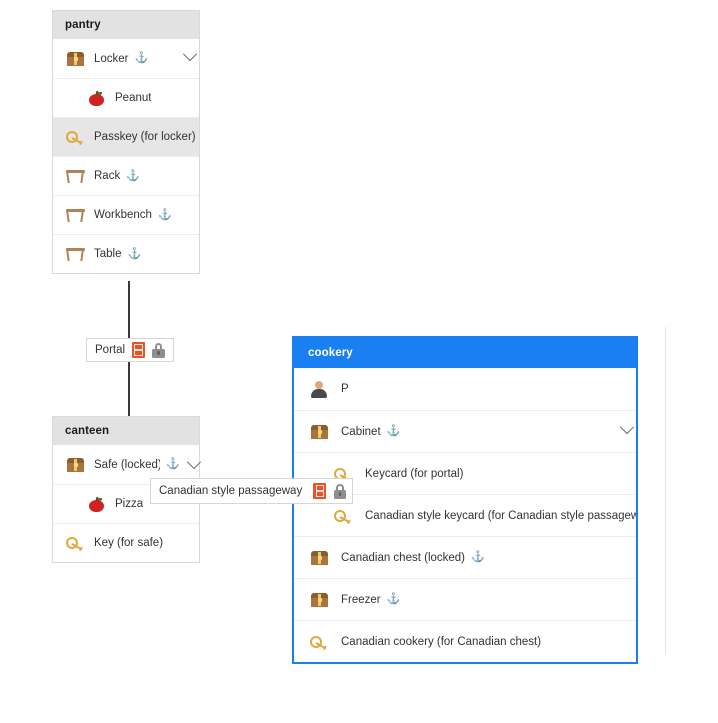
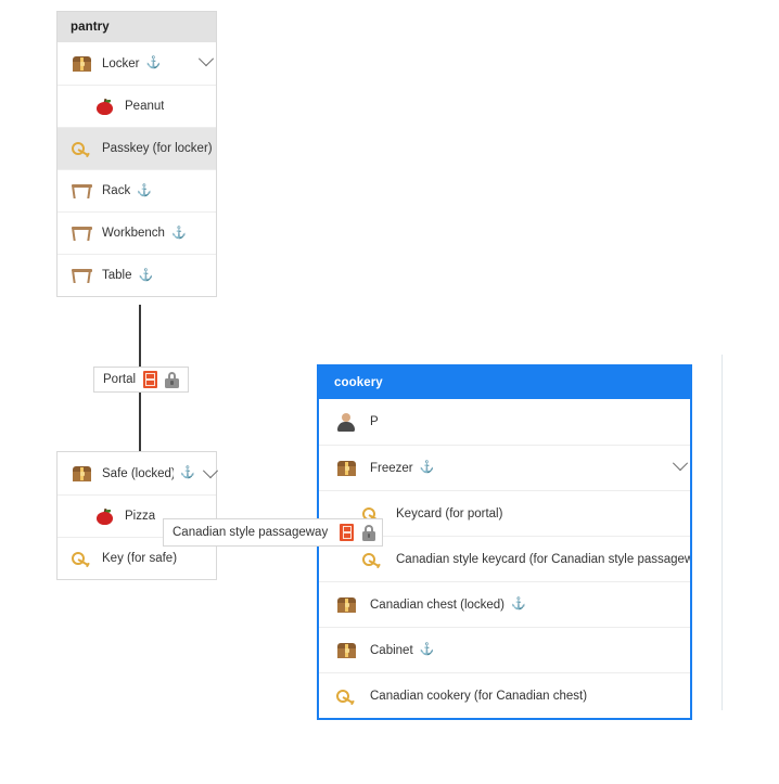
  pantry
  Locker
  ⚓
  Peanut
  Passkey (for locker)
  Rack
  ⚓
  Workbench
  ⚓
  Table
  ⚓
  Portal
- canteen
  Safe (locked)
  ⚓
  Pizza
  Key (for safe)
  cookery
  P
- Cabinet
+ Freezer
  ⚓
  Keycard (for portal)
  Canadian style keycard (for Canadian style passagew
  Canadian chest (locked)
  ⚓
- Freezer
+ Cabinet
  ⚓
  Canadian cookery (for Canadian chest)
  Canadian style passageway
